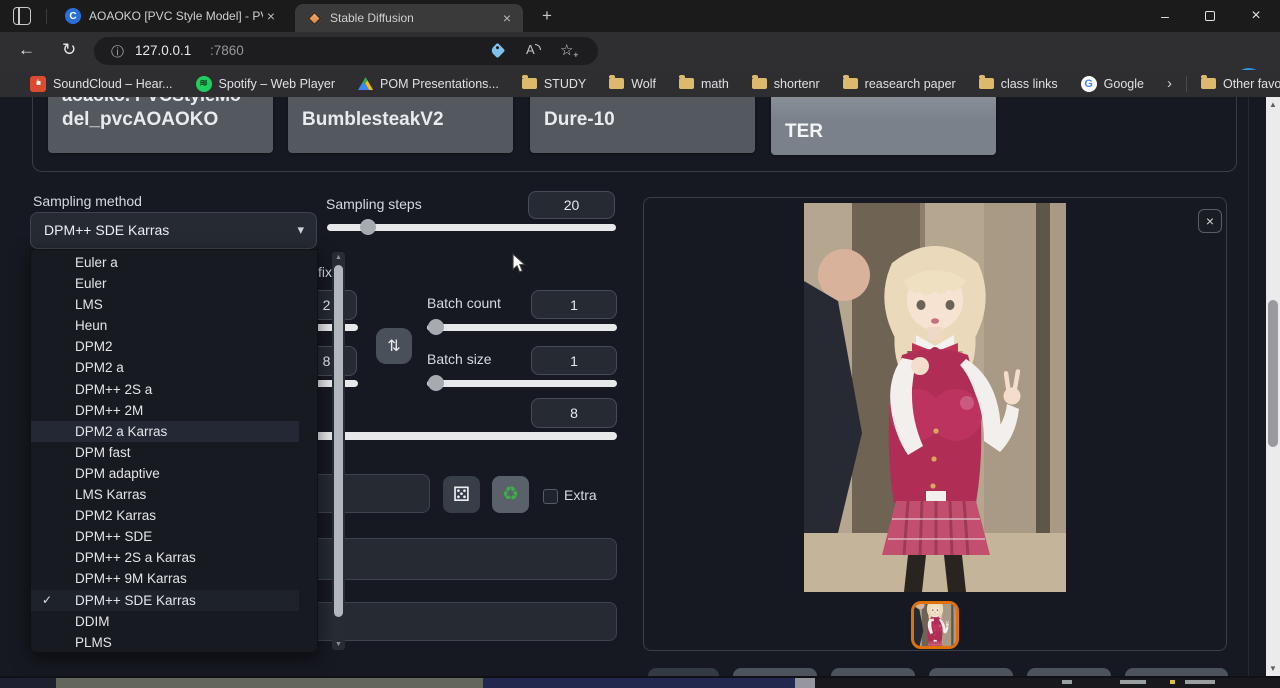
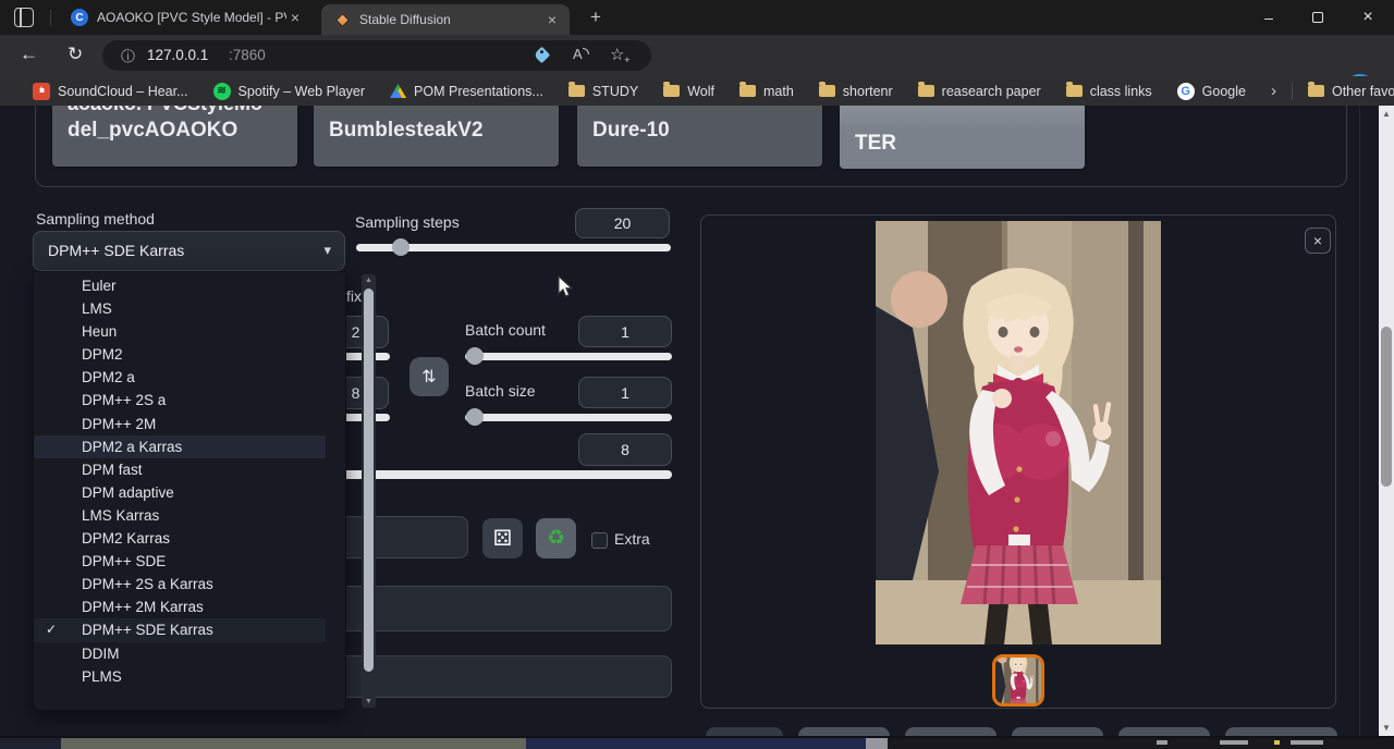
  C
  AOAOKO [PVC Style Model] - P
  ×
  Stable Diffusion
  ×
  +
  –
  ×
  ←
  ↻
  ⓘ
  127.0.0.1
  :7860
  A
  ☆
  +
  SoundCloud – Hear...
  ≋
  Spotify – Web Player
  POM Presentations...
  STUDY
  Wolf
  math
  shortenr
  reasearch paper
  class links
  G
  Google
  ›
  del_pvcAOAOKO
  BumblesteakV2
  Dure-10
  TER
  Sampling method
  DPM++ SDE Karras
  ▾
- Euler a
  Euler
  LMS
  Heun
  DPM2
  DPM2 a
  DPM++ 2S a
  DPM++ 2M
  DPM2 a Karras
  DPM fast
  DPM adaptive
  LMS Karras
  DPM2 Karras
  DPM++ SDE
  DPM++ 2S a Karras
- DPM++ 9M Karras
+ DPM++ 2M Karras
  ✓
  DPM++ SDE Karras
  DDIM
  PLMS
  Sampling steps
  20
  fix
  2
  ⇅
  8
  Batch count
  1
  Batch size
  1
  8
  ⚄
  ♻
  Extra
  ×
  ▲
  ▼
